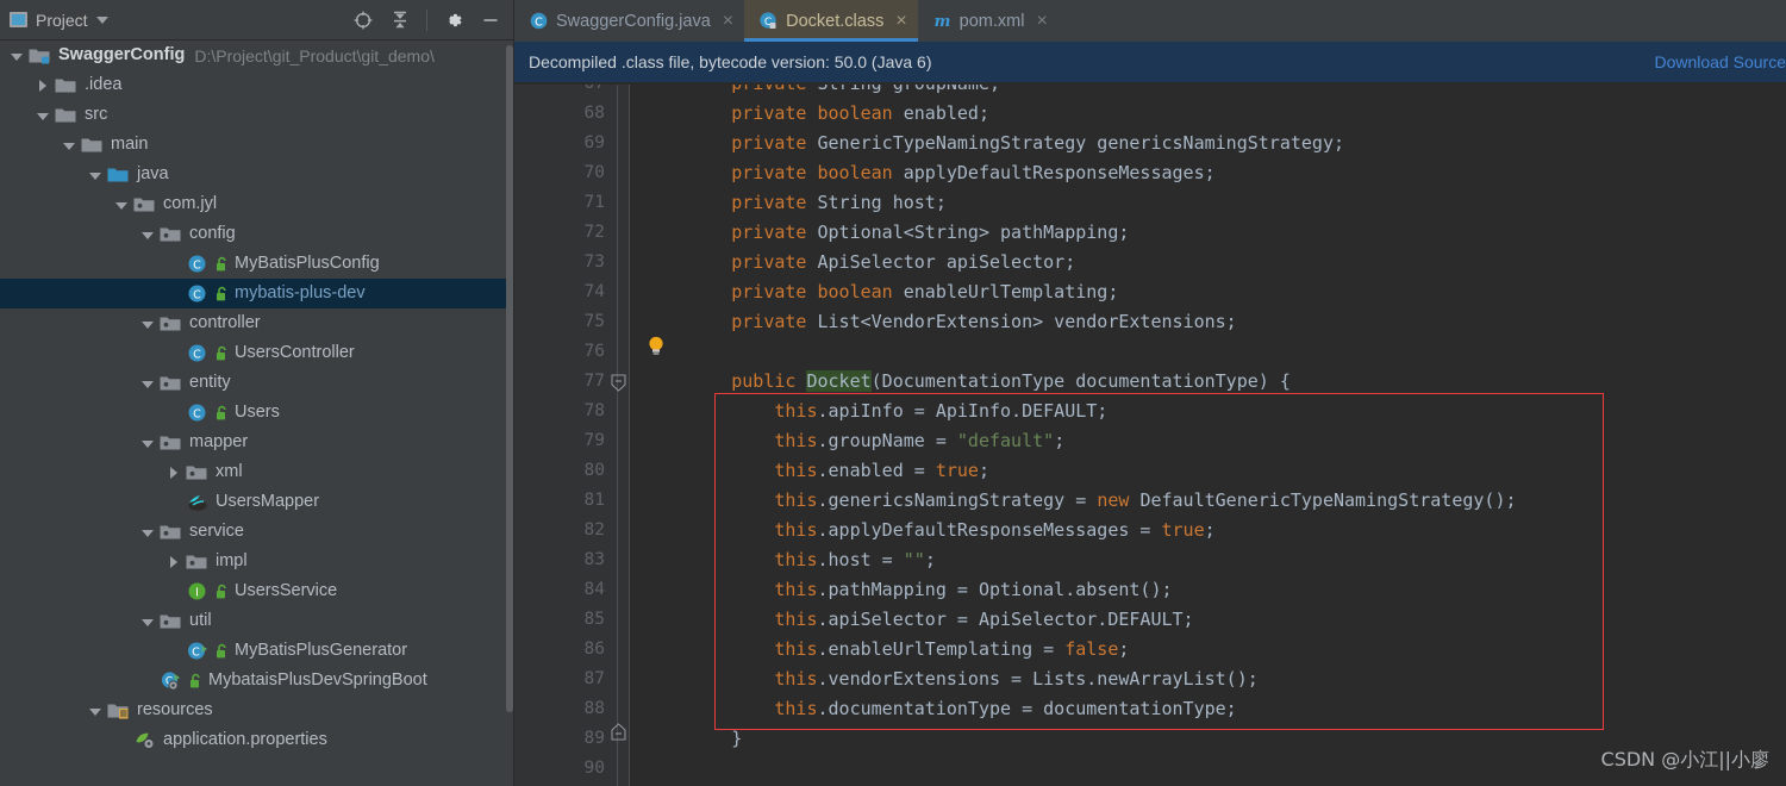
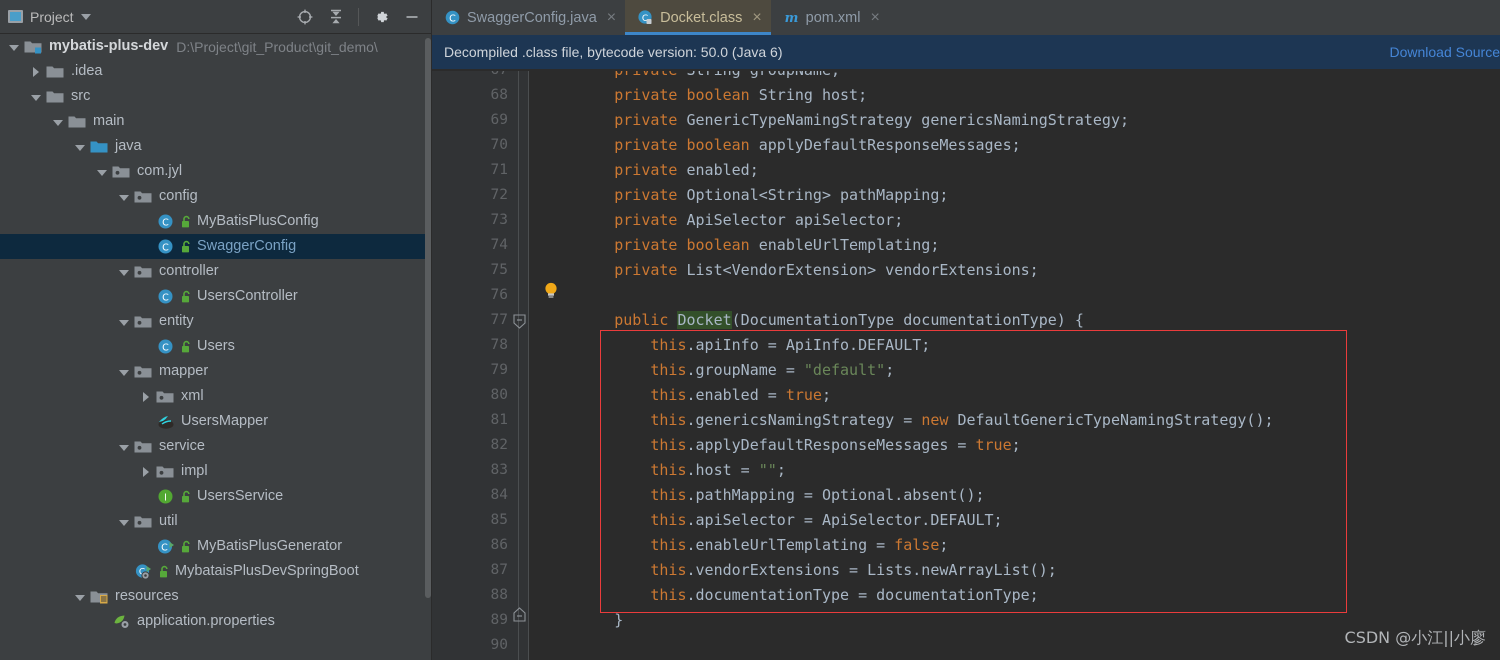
  Project
- SwaggerConfig
+ mybatis-plus-dev
  D:\Project\git_Product\git_demo\
  .idea
  src
  main
  java
  com.jyl
  config
  C
  MyBatisPlusConfig
  C
- mybatis-plus-dev
+ SwaggerConfig
  controller
  C
  UsersController
  entity
  C
  Users
  mapper
  xml
  UsersMapper
  service
  impl
  I
  UsersService
  util
  C
  MyBatisPlusGenerator
  C
  MybataisPlusDevSpringBoot
  resources
  application.properties
  C
  SwaggerConfig.java
  ×
  C
  Docket.class
  ×
  m
  pom.xml
  ×
  Decompiled .class file, bytecode version: 50.0 (Java 6)
  Download Source
  68
- private boolean enabled;
+ private boolean String host;
  69
  private GenericTypeNamingStrategy genericsNamingStrategy;
  70
  private boolean applyDefaultResponseMessages;
  71
- private String host;
+ private enabled;
  72
  private Optional<String> pathMapping;
  73
  private ApiSelector apiSelector;
  74
  private boolean enableUrlTemplating;
  75
  private List<VendorExtension> vendorExtensions;
  76
  77
  public Docket(DocumentationType documentationType) {
  78
  this.apiInfo = ApiInfo.DEFAULT;
  79
  this.groupName = "default";
  80
  this.enabled = true;
  81
  this.genericsNamingStrategy = new DefaultGenericTypeNamingStrategy();
  82
  this.applyDefaultResponseMessages = true;
  83
  this.host = "";
  84
  this.pathMapping = Optional.absent();
  85
  this.apiSelector = ApiSelector.DEFAULT;
  86
  this.enableUrlTemplating = false;
  87
  this.vendorExtensions = Lists.newArrayList();
  88
  this.documentationType = documentationType;
  89
  }
  90
  CSDN @小江||小廖
